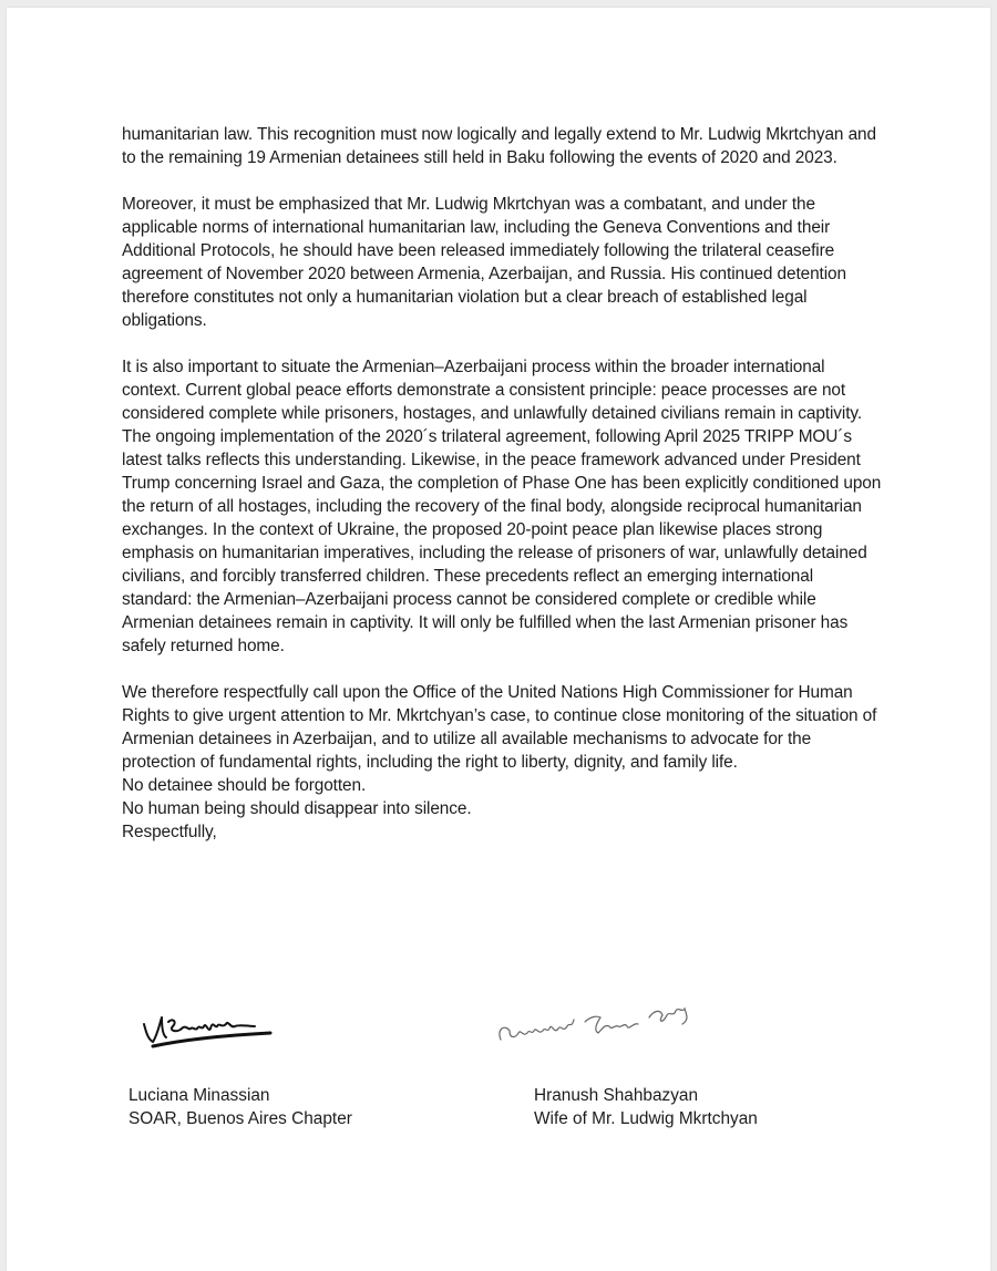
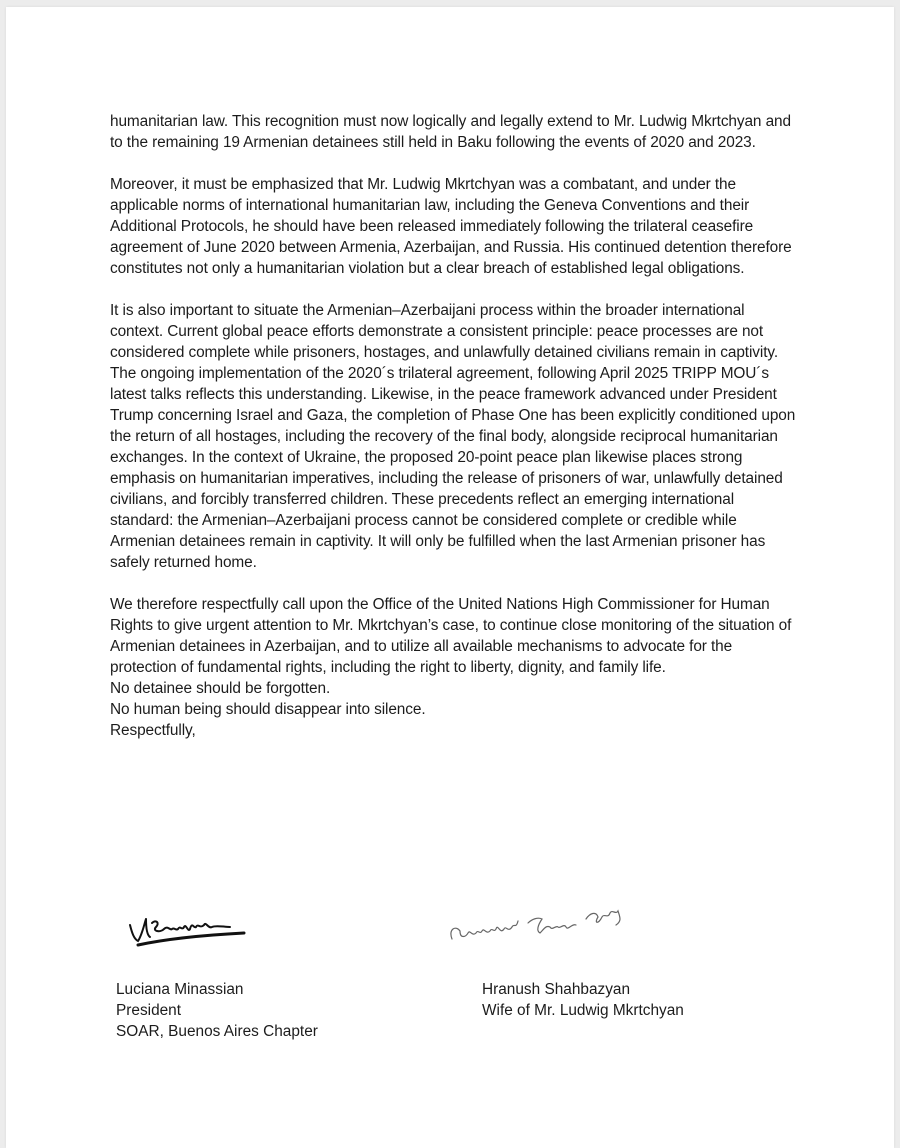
  humanitarian law. This recognition must now logically and legally extend to Mr. Ludwig Mkrtchyan and to the remaining 19 Armenian detainees still held in Baku following the events of 2020 and 2023.
- Moreover, it must be emphasized that Mr. Ludwig Mkrtchyan was a combatant, and under the applicable norms of international humanitarian law, including the Geneva Conventions and their Additional Protocols, he should have been released immediately following the trilateral ceasefire agreement of November 2020 between Armenia, Azerbaijan, and Russia. His continued detention therefore constitutes not only a humanitarian violation but a clear breach of established legal obligations.
+ Moreover, it must be emphasized that Mr. Ludwig Mkrtchyan was a combatant, and under the applicable norms of international humanitarian law, including the Geneva Conventions and their Additional Protocols, he should have been released immediately following the trilateral ceasefire agreement of June 2020 between Armenia, Azerbaijan, and Russia. His continued detention therefore constitutes not only a humanitarian violation but a clear breach of established legal obligations.
  It is also important to situate the Armenian–Azerbaijani process within the broader international context. Current global peace efforts demonstrate a consistent principle: peace processes are not considered complete while prisoners, hostages, and unlawfully detained civilians remain in captivity. The ongoing implementation of the 2020´s trilateral agreement, following April 2025 TRIPP MOU´s latest talks reflects this understanding. Likewise, in the peace framework advanced under President Trump concerning Israel and Gaza, the completion of Phase One has been explicitly conditioned upon the return of all hostages, including the recovery of the final body, alongside reciprocal humanitarian exchanges. In the context of Ukraine, the proposed 20-point peace plan likewise places strong emphasis on humanitarian imperatives, including the release of prisoners of war, unlawfully detained civilians, and forcibly transferred children. These precedents reflect an emerging international standard: the Armenian–Azerbaijani process cannot be considered complete or credible while Armenian detainees remain in captivity. It will only be fulfilled when the last Armenian prisoner has safely returned home.
  We therefore respectfully call upon the Office of the United Nations High Commissioner for Human Rights to give urgent attention to Mr. Mkrtchyan’s case, to continue close monitoring of the situation of Armenian detainees in Azerbaijan, and to utilize all available mechanisms to advocate for the protection of fundamental rights, including the right to liberty, dignity, and family life.
  No detainee should be forgotten.
  No human being should disappear into silence.
  Respectfully,
  Luciana Minassian
+ President
  SOAR, Buenos Aires Chapter
  Hranush Shahbazyan
  Wife of Mr. Ludwig Mkrtchyan
